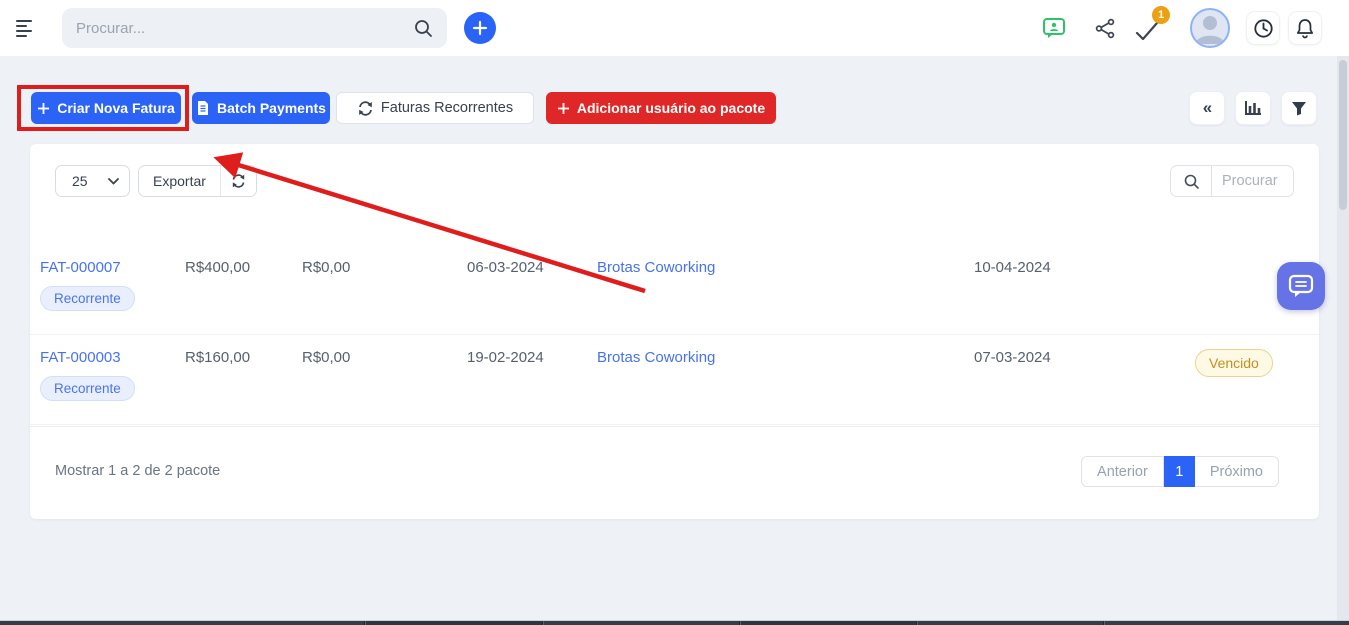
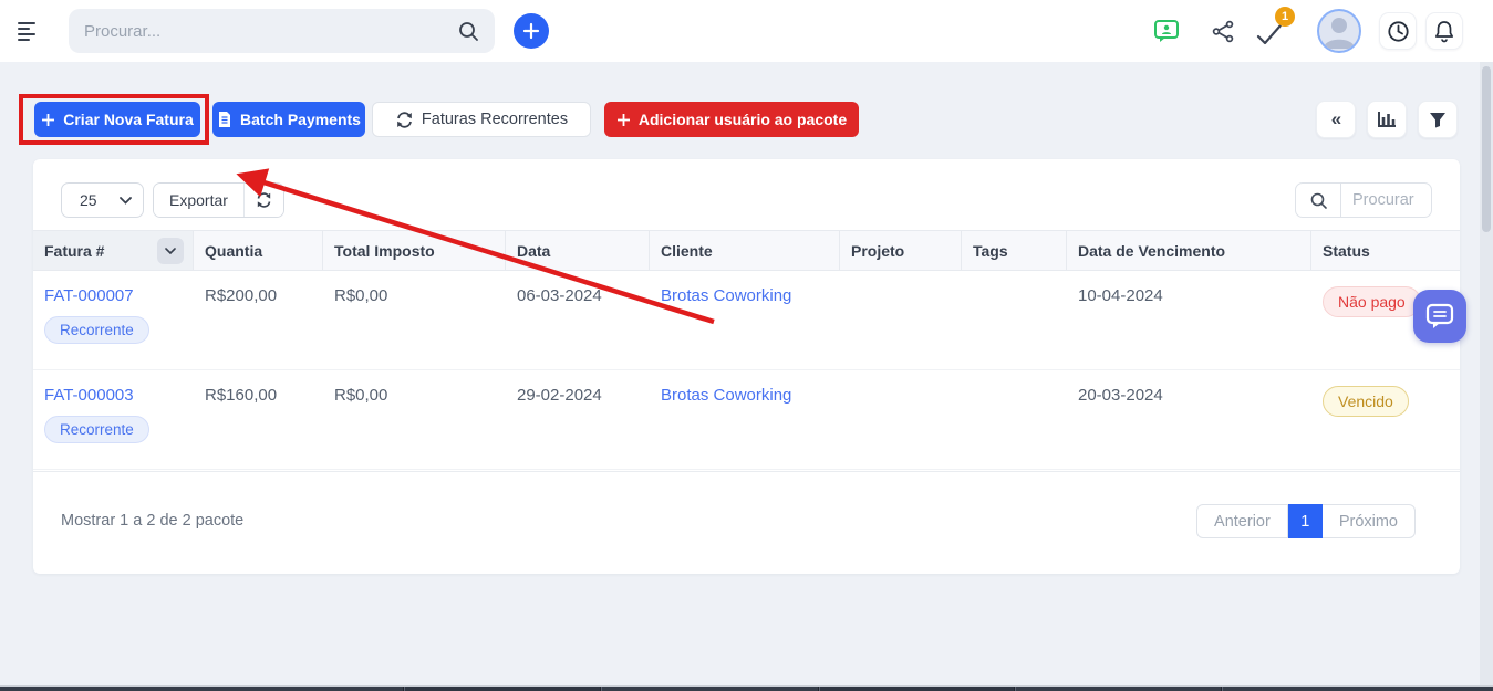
  Procurar...
  1
  Criar Nova Fatura
  Batch Payments
  Faturas Recorrentes
  Adicionar usuário ao pacote
  «
  25
  Exportar
  Procurar
+ Fatura #
+ Quantia
+ Total Imposto
+ Data
+ Cliente
+ Projeto
+ Tags
+ Data de Vencimento
+ Status
  FAT-000007
  Recorrente
- R$400,00
+ R$200,00
  R$0,00
  06-03-2024
  Brotas Coworking
  10-04-2024
+ Não pago
  FAT-000003
  Recorrente
  R$160,00
  R$0,00
- 19-02-2024
+ 29-02-2024
  Brotas Coworking
- 07-03-2024
+ 20-03-2024
  Vencido
  Mostrar 1 a 2 de 2 pacote
  Anterior
  1
  Próximo
